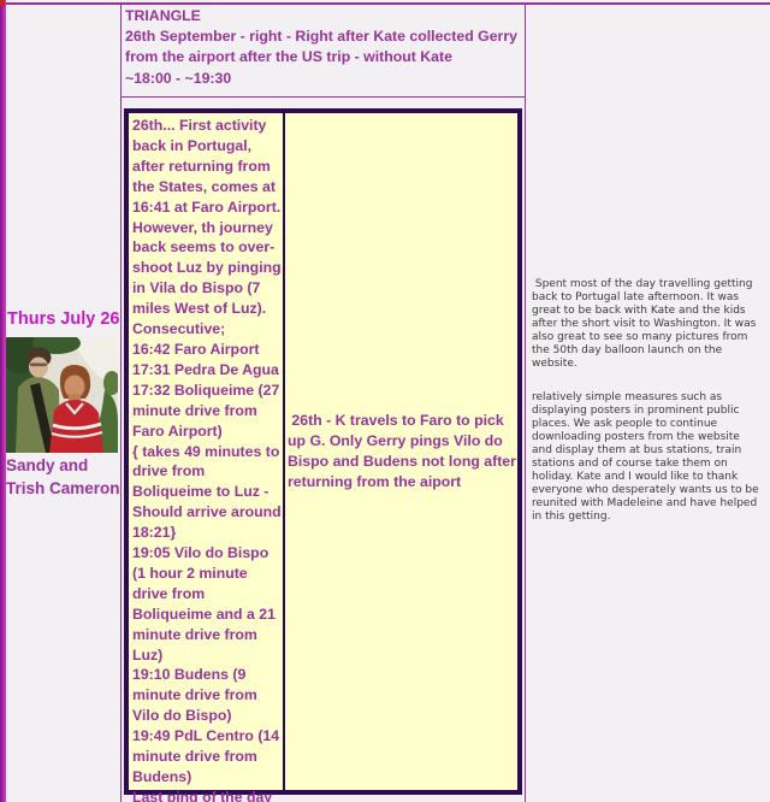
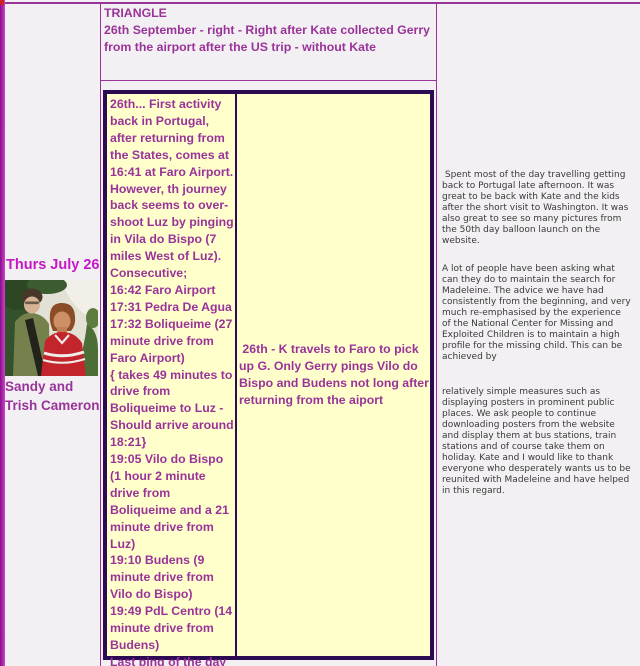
  TRIANGLE
  26th September - right - Right after Kate collected Gerry from the airport after the US trip - without Kate
- ~18:00 - ~19:30
  Thurs July 26
  Sandy and
  Trish Cameron
  26th... First activity back in Portugal, after returning from the States, comes at 16:41 at Faro Airport. However, th journey back seems to over-shoot Luz by pinging in Vila do Bispo (7 miles West of Luz).
  Consecutive;
  16:42 Faro Airport
  17:31 Pedra De Agua
  17:32 Boliqueime (27 minute drive from Faro Airport)
  { takes 49 minutes to drive from Boliqueime to Luz - Should arrive around 18:21}
  19:05 Vilo do Bispo (1 hour 2 minute drive from Boliqueime and a 21 minute drive from Luz)
  19:10 Budens (9 minute drive from Vilo do Bispo)
  19:49 PdL Centro (14 minute drive from Budens)
  26th - K travels to Faro to pick up G. Only Gerry pings Vilo do Bispo and Budens not long after returning from the aiport
  Spent most of the day travelling getting back to Portugal late afternoon. It was great to be back with Kate and the kids after the short visit to Washington. It was also great to see so many pictures from the 50th day balloon launch on the website.
+ A lot of people have been asking what can they do to maintain the search for Madeleine. The advice we have had consistently from the beginning, and very much re-emphasised by the experience of the National Center for Missing and Exploited Children is to maintain a high profile for the missing child. This can be achieved by
- relatively simple measures such as displaying posters in prominent public places. We ask people to continue downloading posters from the website and display them at bus stations, train stations and of course take them on holiday. Kate and I would like to thank everyone who desperately wants us to be reunited with Madeleine and have helped in this getting.
+ relatively simple measures such as displaying posters in prominent public places. We ask people to continue downloading posters from the website and display them at bus stations, train stations and of course take them on holiday. Kate and I would like to thank everyone who desperately wants us to be reunited with Madeleine and have helped in this regard.
